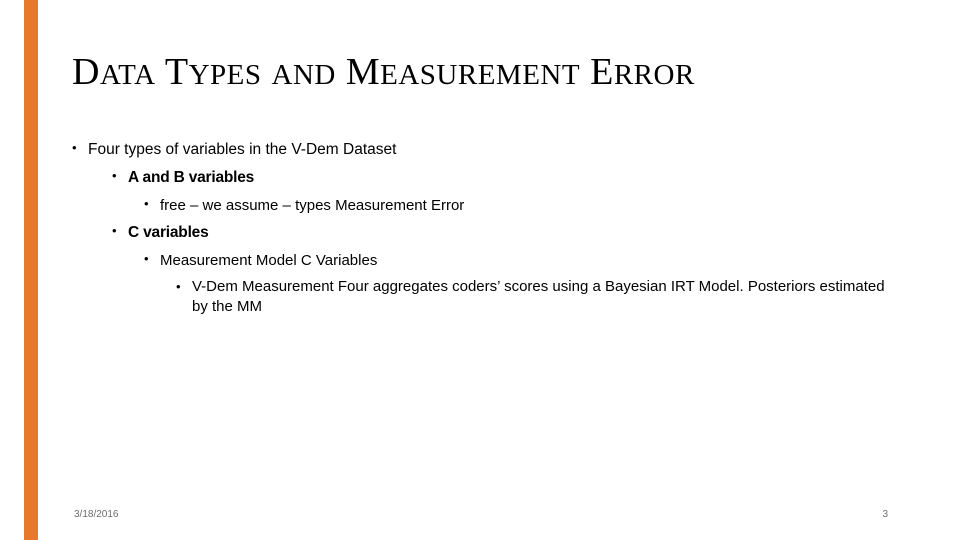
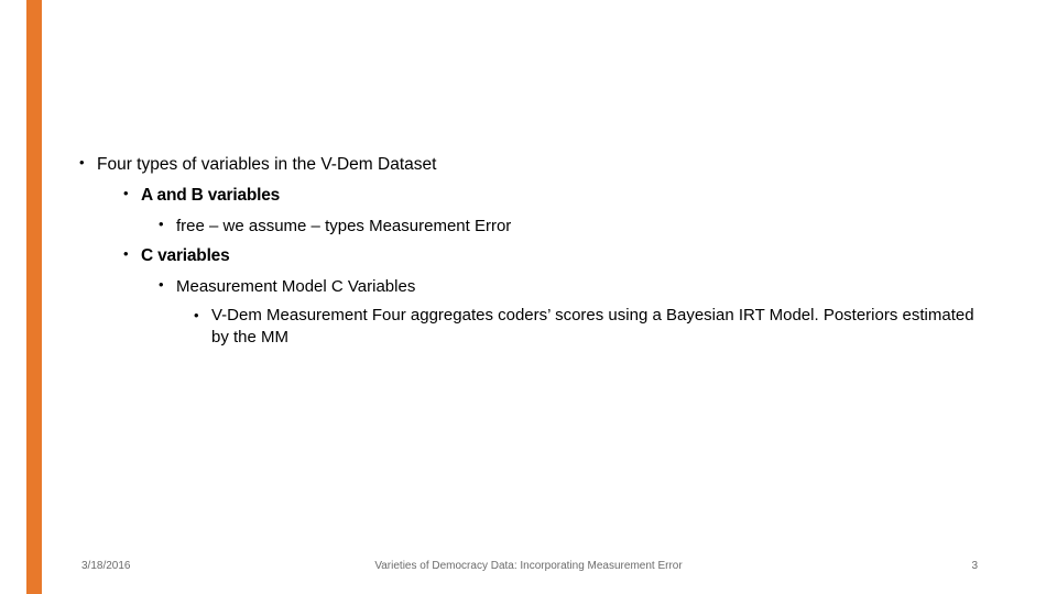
- DATA TYPES AND MEASUREMENT ERROR
  •
  Four types of variables in the V-Dem Dataset
  •
  A and B variables
  •
  free – we assume – types Measurement Error
  •
  C variables
  •
  Measurement Model C Variables
  •
  V-Dem Measurement Four aggregates coders’ scores using a Bayesian IRT Model. Posteriors estimated by the MM
  3/18/2016
+ Varieties of Democracy Data: Incorporating Measurement Error
  3
